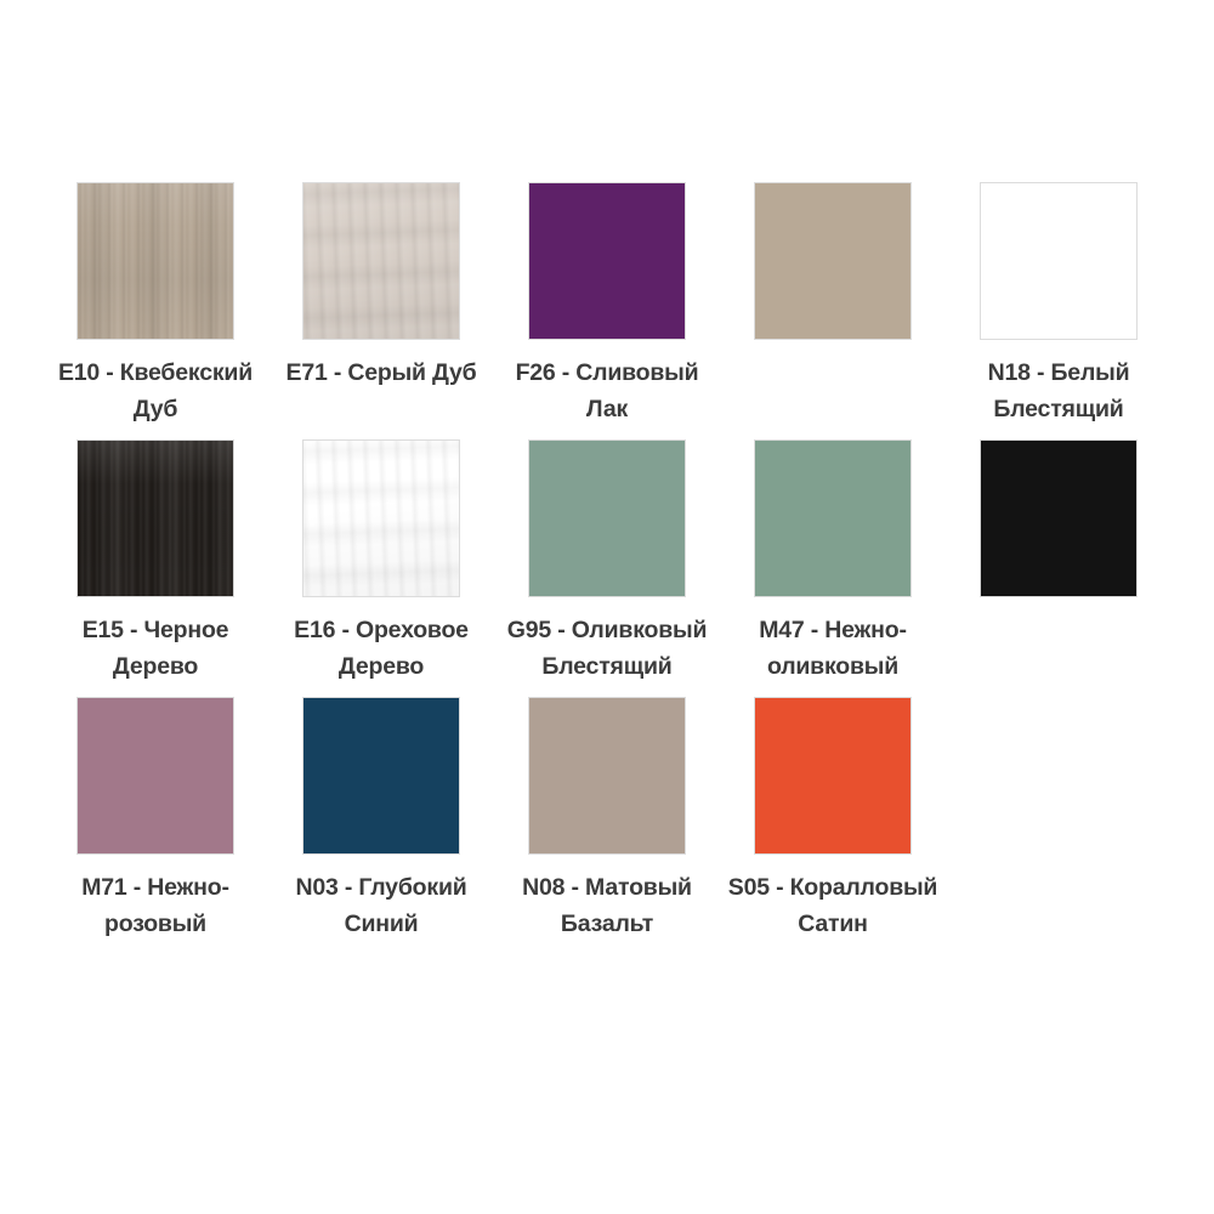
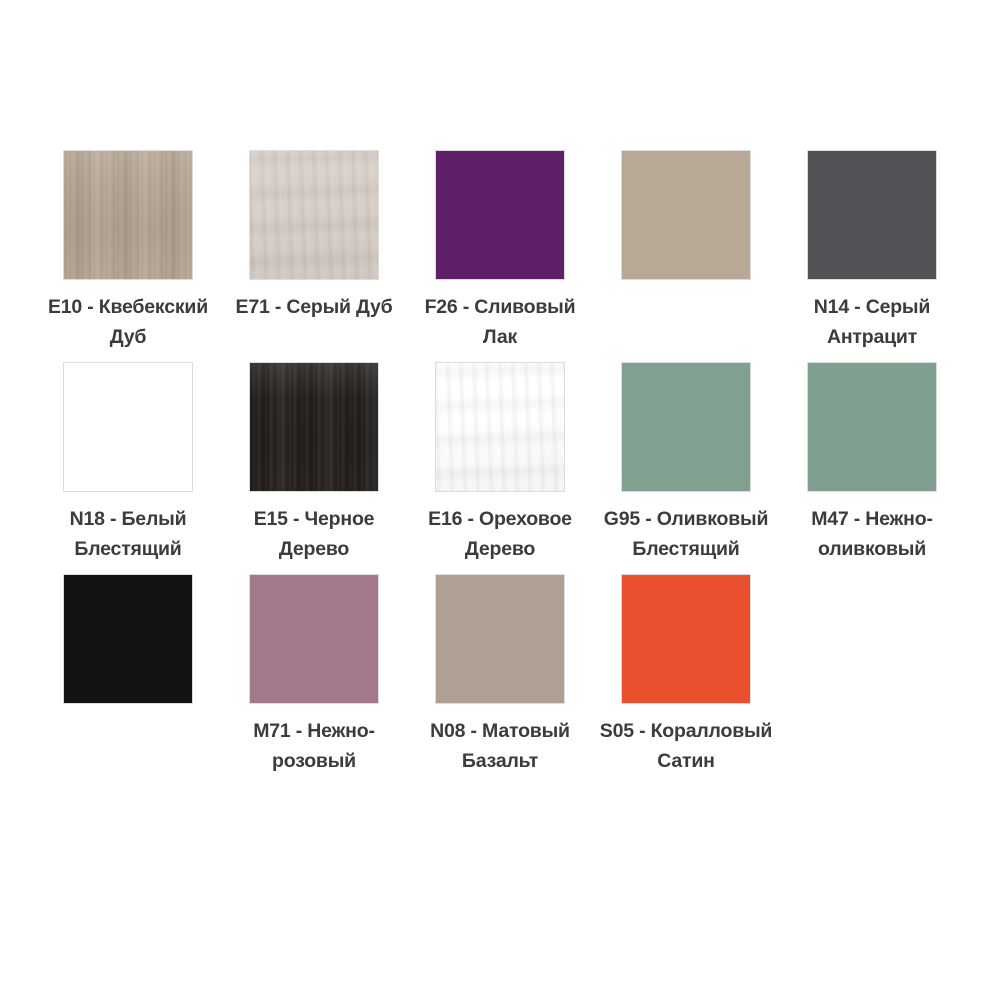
  E10 - Квебекский Дуб
  E71 - Серый Дуб
  F26 - Сливовый Лак
+ N14 - Серый Антрацит
  N18 - Белый Блестящий
  E15 - Черное Дерево
  E16 - Ореховое Дерево
  G95 - Оливковый Блестящий
  M47 - Нежно-оливковый
  M71 - Нежно-розовый
- N03 - Глубокий Синий
  N08 - Матовый Базальт
  S05 - Коралловый Сатин
